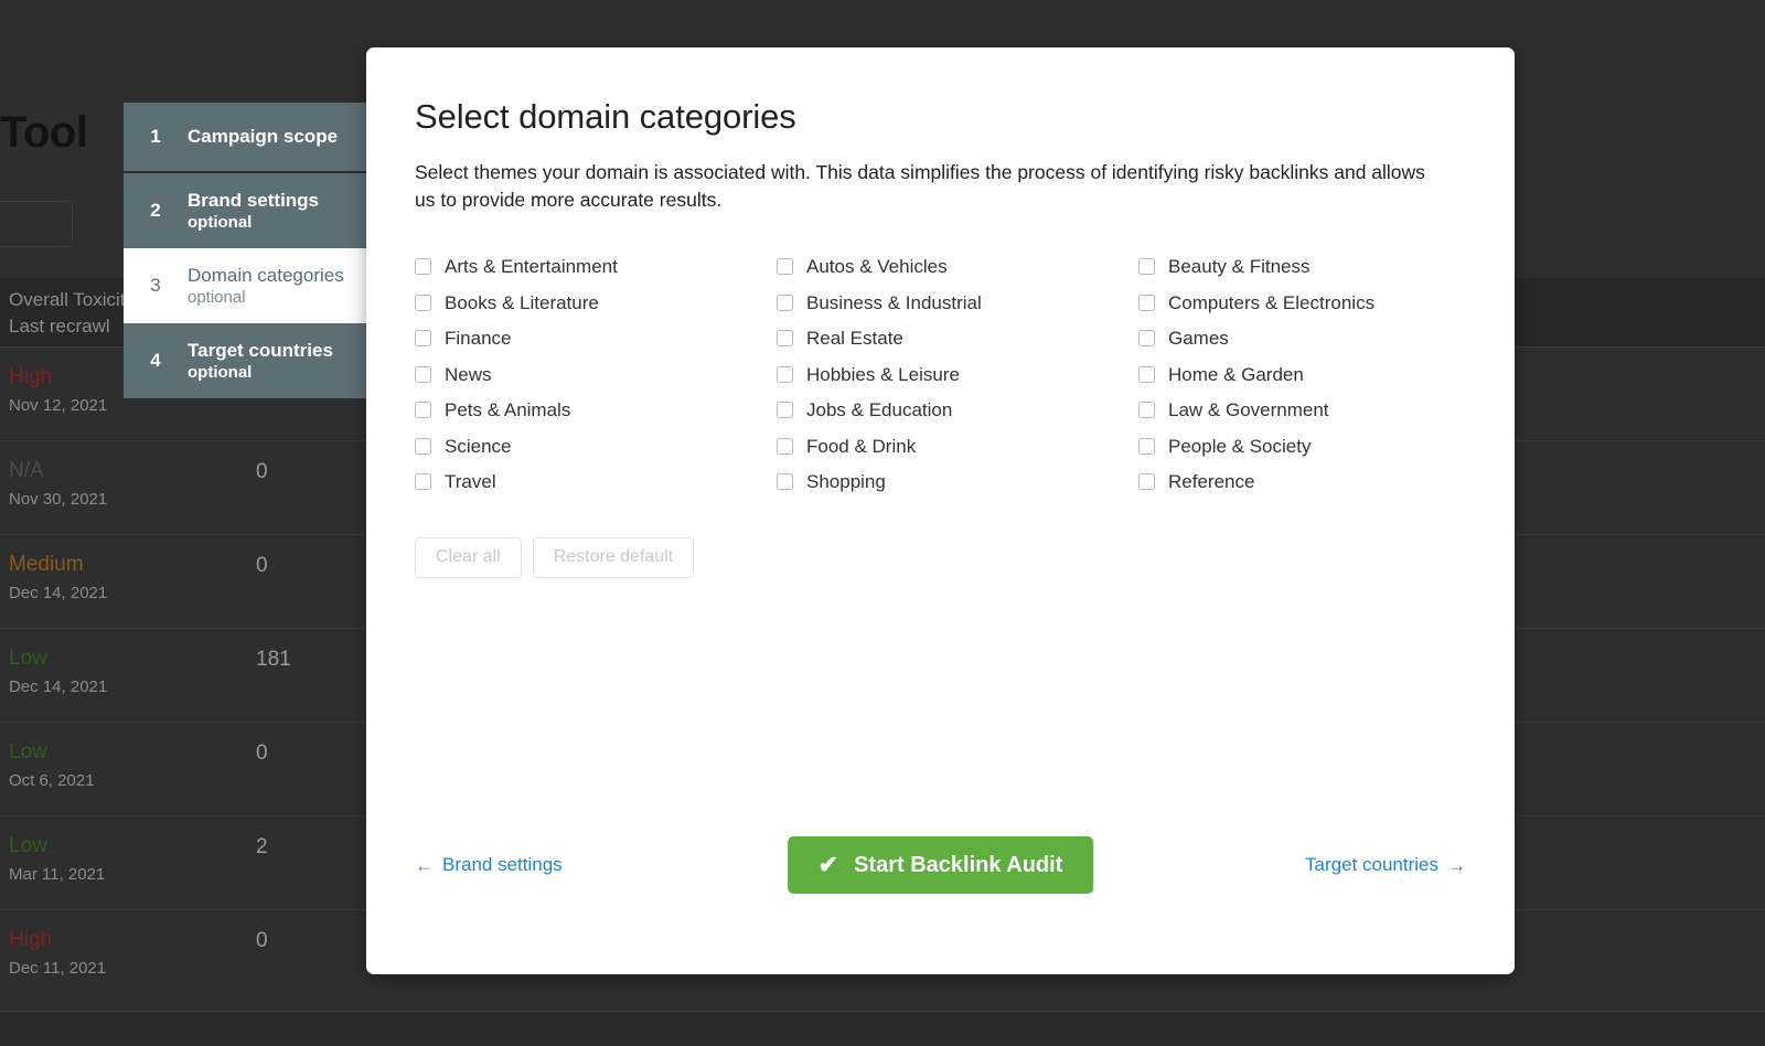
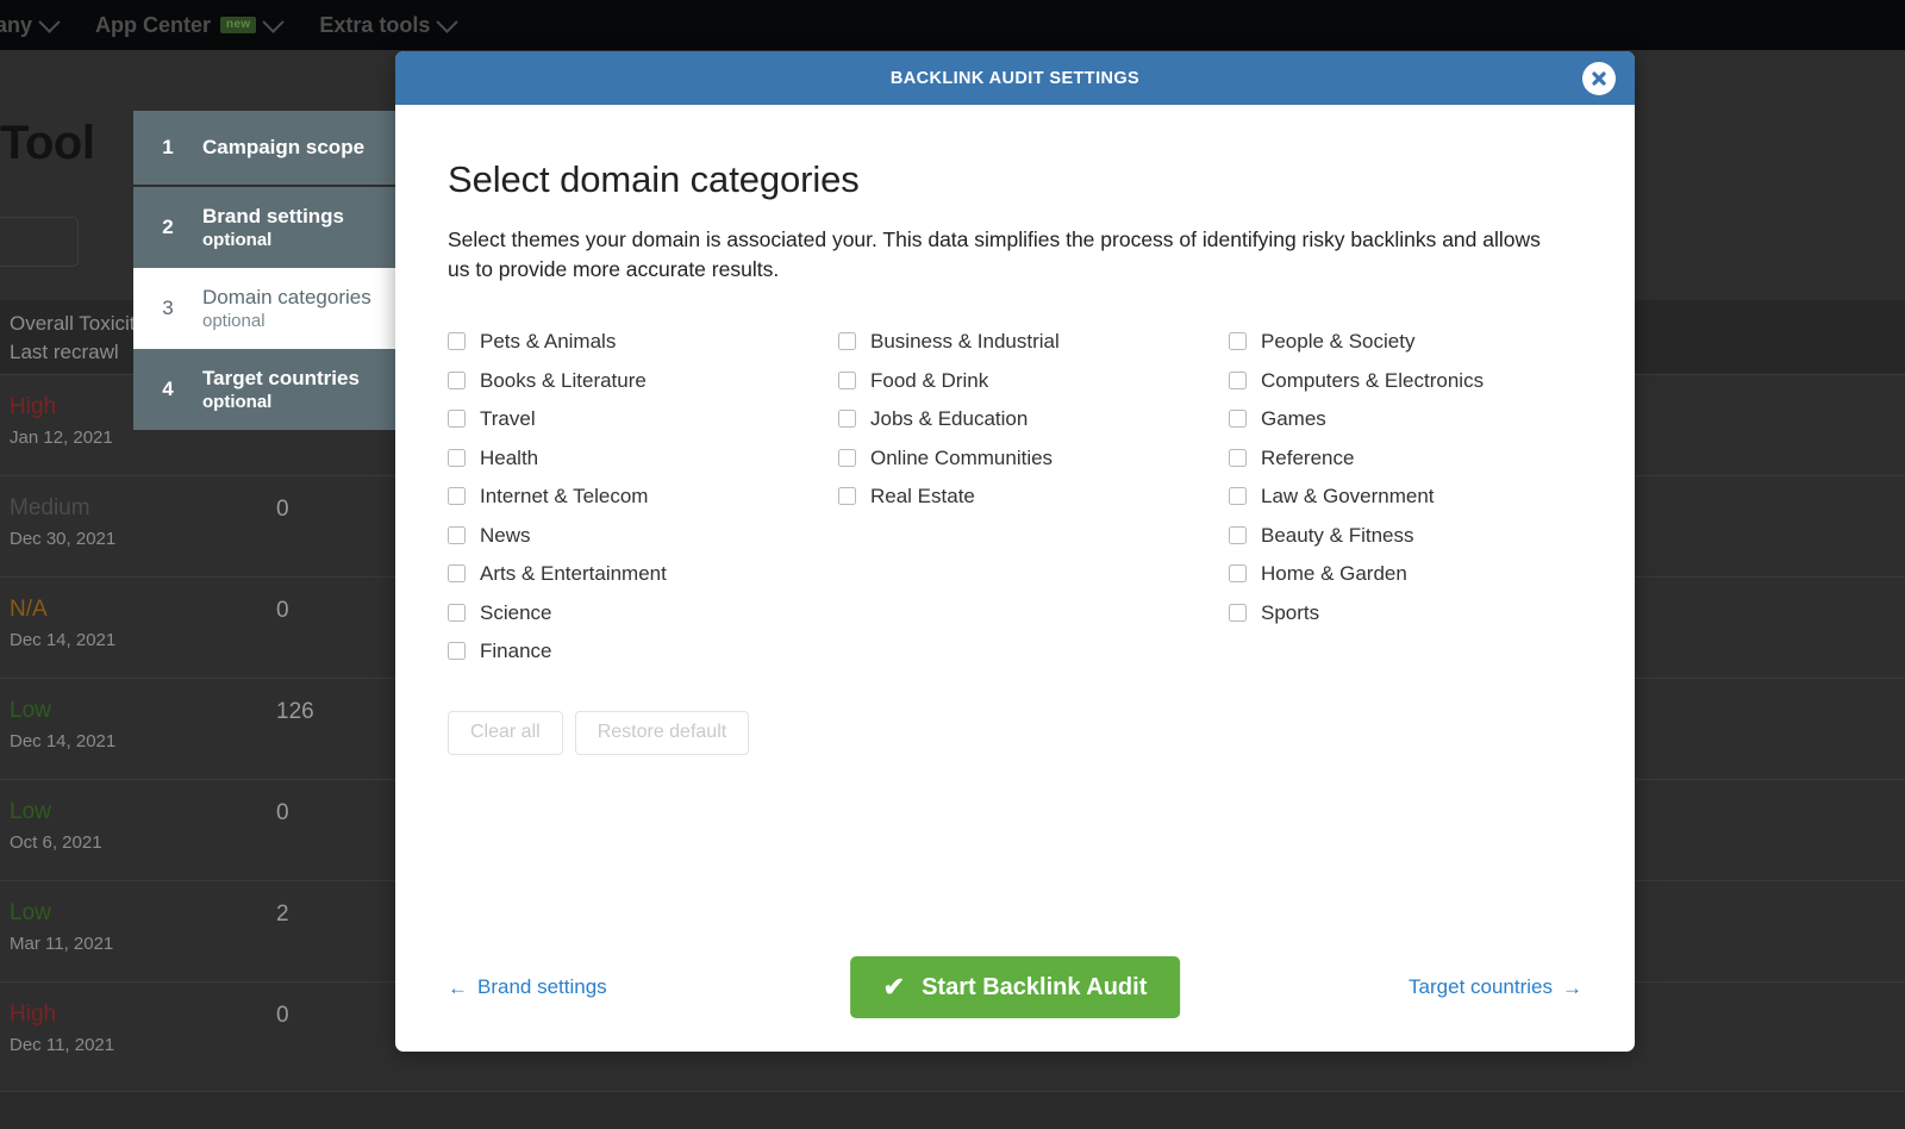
+ any
+ App Center
+ new
+ Extra tools
  Tool
  Overall Toxici
  Last recrawl
  High
- Nov 12, 2021
+ Jan 12, 2021
- N/A
+ Medium
- Nov 30, 2021
+ Dec 30, 2021
  0
- Medium
+ N/A
  Dec 14, 2021
  0
  Low
  Dec 14, 2021
- 181
+ 126
  Low
  Oct 6, 2021
  0
  Low
  Mar 11, 2021
  2
  High
  Dec 11, 2021
  0
  1
  Campaign scope
  2
  Brand settings
  optional
  3
  Domain categories
  optional
  4
  Target countries
  optional
+ BACKLINK AUDIT SETTINGS
  Select domain categories
- Select themes your domain is associated with. This data simplifies the process of identifying risky backlinks and allows us to provide more accurate results.
+ Select themes your domain is associated your. This data simplifies the process of identifying risky backlinks and allows us to provide more accurate results.
- Arts & Entertainment
+ Pets & Animals
  Books & Literature
- Finance
+ Travel
+ Health
+ Internet & Telecom
  News
- Pets & Animals
+ Arts & Entertainment
  Science
- Travel
+ Finance
- Autos & Vehicles
  Business & Industrial
- Real Estate
+ Food & Drink
- Hobbies & Leisure
  Jobs & Education
+ Online Communities
- Food & Drink
+ Real Estate
- Shopping
- Beauty & Fitness
+ People & Society
  Computers & Electronics
  Games
- Home & Garden
+ Reference
  Law & Government
- People & Society
+ Beauty & Fitness
- Reference
+ Home & Garden
+ Sports
  Clear all
  Restore default
  ←
  Brand settings
  ✔
  Start Backlink Audit
  Target countries
  →
